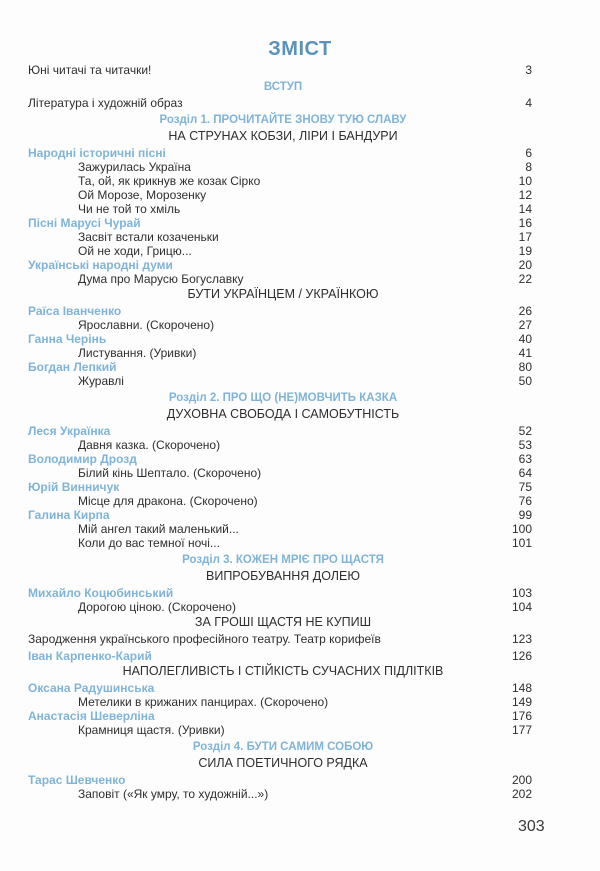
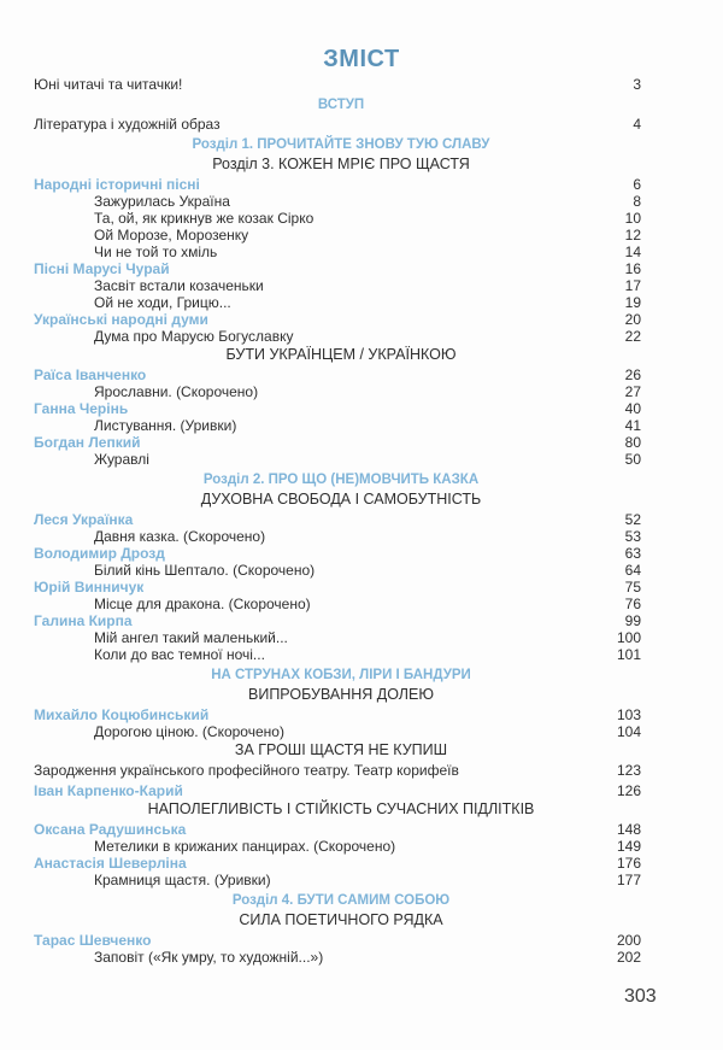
  ЗМІСТ
  Юні читачі та читачки!
  3
  ВСТУП
  Література і художній образ
  4
  Розділ 1. ПРОЧИТАЙТЕ ЗНОВУ ТУЮ СЛАВУ
- НА СТРУНАХ КОБЗИ, ЛІРИ І БАНДУРИ
+ Розділ 3. КОЖЕН МРІЄ ПРО ЩАСТЯ
  Народні історичні пісні
  6
  Зажурилась Україна
  8
  Та, ой, як крикнув же козак Сірко
  10
  Ой Морозе, Морозенку
  12
  Чи не той то хміль
  14
  Пісні Марусі Чурай
  16
  Засвіт встали козаченьки
  17
  Ой не ходи, Грицю...
  19
  Українські народні думи
  20
  Дума про Марусю Богуславку
  22
  БУТИ УКРАЇНЦЕМ / УКРАЇНКОЮ
  Раїса Іванченко
  26
  Ярославни. (Скорочено)
  27
  Ганна Черінь
  40
  Листування. (Уривки)
  41
  Богдан Лепкий
  80
  Журавлі
  50
  Розділ 2. ПРО ЩО (НЕ)МОВЧИТЬ КАЗКА
  ДУХОВНА СВОБОДА І САМОБУТНІСТЬ
  Леся Українка
  52
  Давня казка. (Скорочено)
  53
  Володимир Дрозд
  63
  Білий кінь Шептало. (Скорочено)
  64
  Юрій Винничук
  75
  Місце для дракона. (Скорочено)
  76
  Галина Кирпа
  99
  Мій ангел такий маленький...
  100
  Коли до вас темної ночі...
  101
- Розділ 3. КОЖЕН МРІЄ ПРО ЩАСТЯ
+ НА СТРУНАХ КОБЗИ, ЛІРИ І БАНДУРИ
  ВИПРОБУВАННЯ ДОЛЕЮ
  Михайло Коцюбинський
  103
  Дорогою ціною. (Скорочено)
  104
  ЗА ГРОШІ ЩАСТЯ НЕ КУПИШ
  Зародження українського професійного театру. Театр корифеїв
  123
  Іван Карпенко-Карий
  126
  НАПОЛЕГЛИВІСТЬ І СТІЙКІСТЬ СУЧАСНИХ ПІДЛІТКІВ
  Оксана Радушинська
  148
  Метелики в крижаних панцирах. (Скорочено)
  149
  Анастасія Шеверліна
  176
  Крамниця щастя. (Уривки)
  177
  Розділ 4. БУТИ САМИМ СОБОЮ
  СИЛА ПОЕТИЧНОГО РЯДКА
  Тарас Шевченко
  200
  Заповіт («Як умру, то художній...»)
  202
  303
